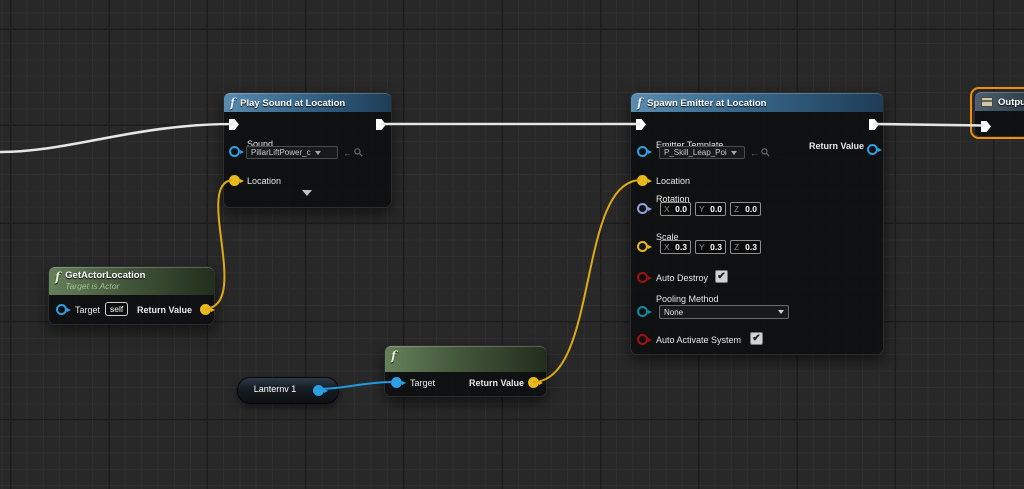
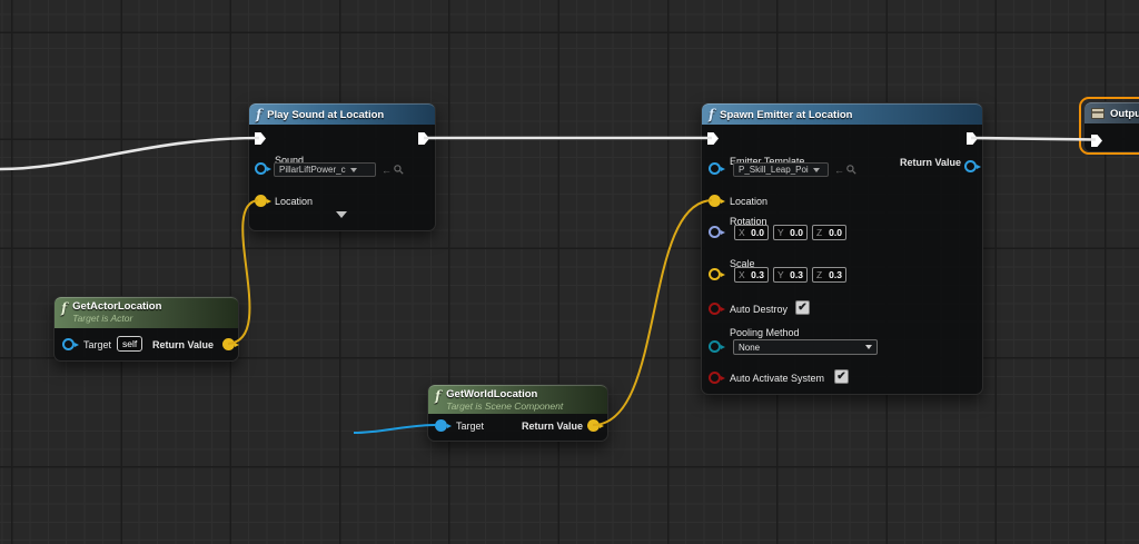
  f
  Play Sound at Location
  Sound
  PillarLiftPower_c
  ←
  Location
  f
  GetActorLocation
  Target is Actor
  Target
  self
  Return Value
- Lanternv 1
  f
+ GetWorldLocation
+ Target is Scene Component
  Target
  Return Value
  f
  Spawn Emitter at Location
  Emitter Template
  P_Skill_Leap_Poi
  ←
  Return Value
  Location
  Rotation
  X
  0.0
  Y
  0.0
  Z
  0.0
  Scale
  X
  0.3
  Y
  0.3
  Z
  0.3
  Auto Destroy
  Pooling Method
  None
  Auto Activate System
  Outpu
